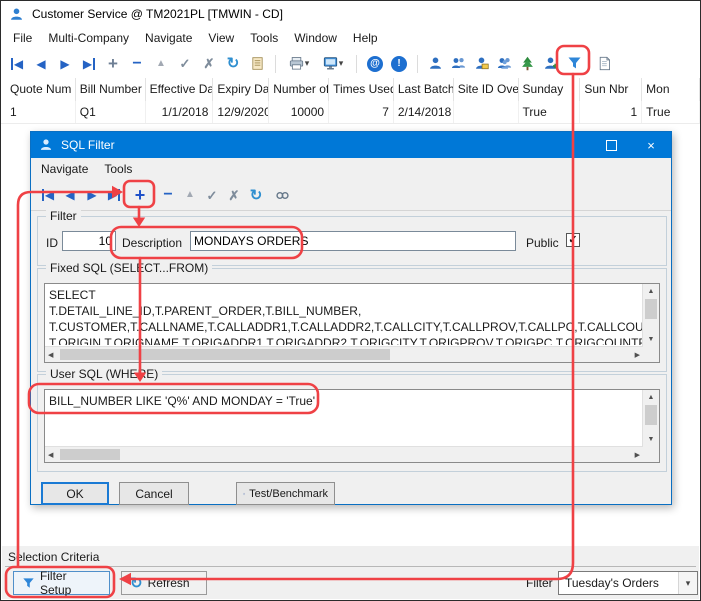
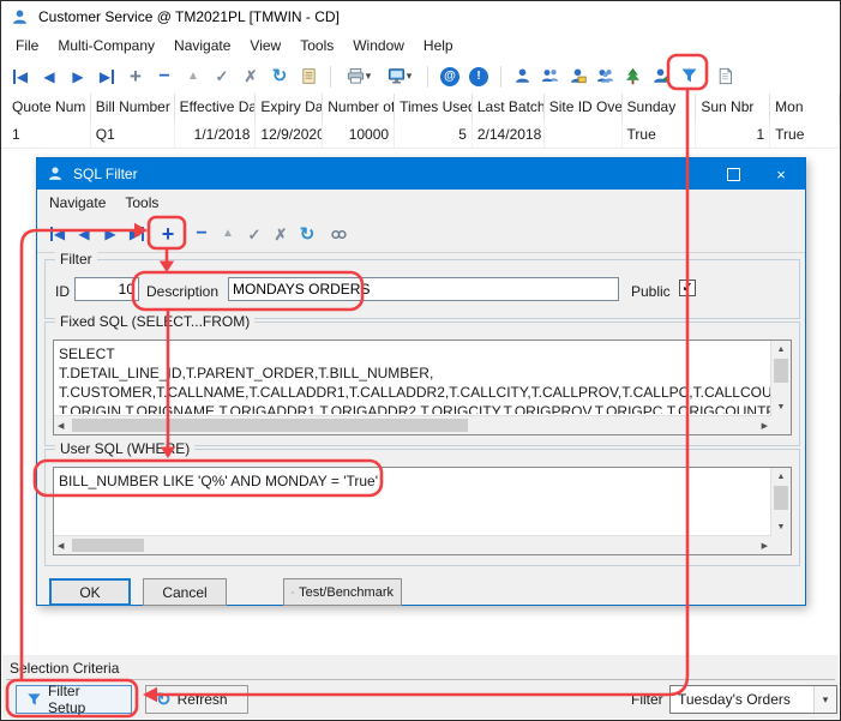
  Customer Service @ TM2021PL [TMWIN - CD]
  File
  Multi-Company
  Navigate
  View
  Tools
  Window
  Help
  ◀
  ◀
  ▶
  ▶
  +
  −
  ▲
  ✓
  ✗
  ↻
  ▾
  ▾
  @
  !
  Quote Num
  Bill Number
  Effective Da
  Expiry Da
  Number of
  Times Used
  Last Batch
  Site ID Ove
  Sunday
  Sun Nbr
  Mon
  1
  Q1
  1/1/2018
  12/9/2020
  10000
- 7
+ 5
  2/14/2018
  True
  1
  True
  Selection Criteria
  Filter Setup
  ↻
  Refresh
  Filter
  Tuesday's Orders
  ▾
  SQL Filter
  ×
  Navigate
  Tools
  ◀
  ◀
  ▶
  +
  −
  ▲
  ✓
  ✗
  ↻
  Filter
  ID
  10
  Description
  MONDAYS ORDERS
  Public
  Fixed SQL (SELCT...FROM)
  SELECT
  T.DETAIL_LINE_D,T.PARENT_ORDER,T.BILL_NUMBER,
  T.CUSTOMER,T.CALLNAME,T.CALLADDR1,T.CALLADDR2,T.CALLCITY,T.CALLPROV,T.CALLPC,T.CALLCO
  T.ORIGIN,T.ORINAME,T.ORIGADDR1,T.ORIGADDR2,T.ORIGCITY,T.ORIGPROV,T.ORIGPC,T.ORIGCOUNT
  User SQL (WHEE)
  BILL_NUMBER LIKE 'Q%' AND MONDAY = 'True'
  OK
  Cancel
  Test/Benchmark
